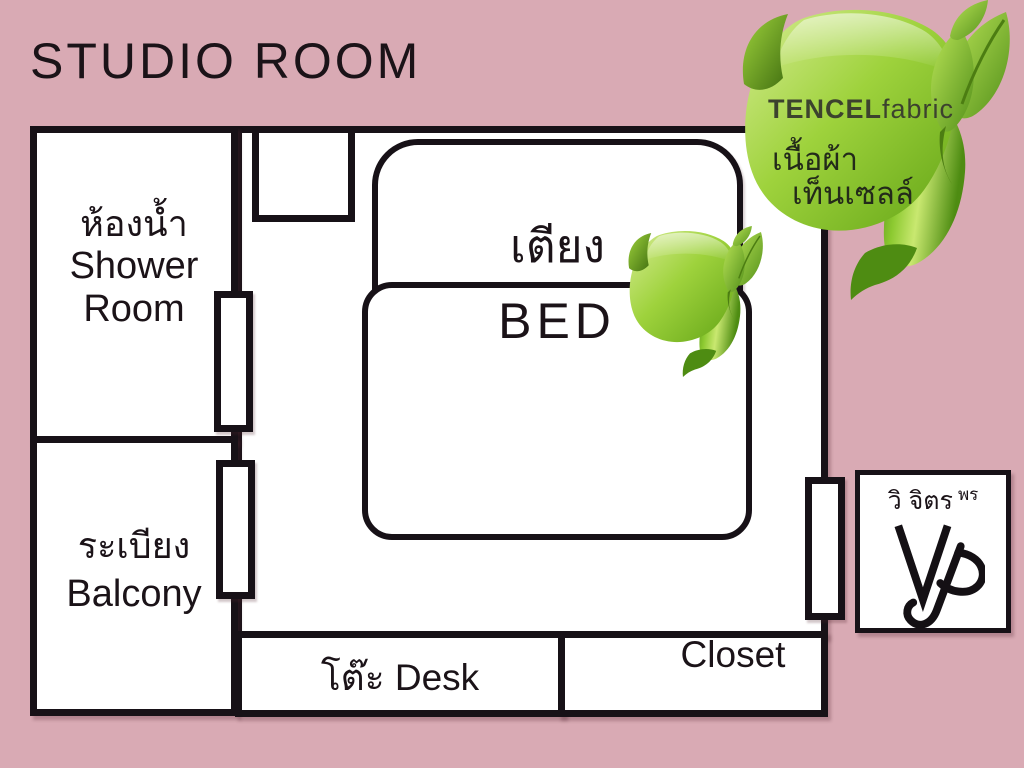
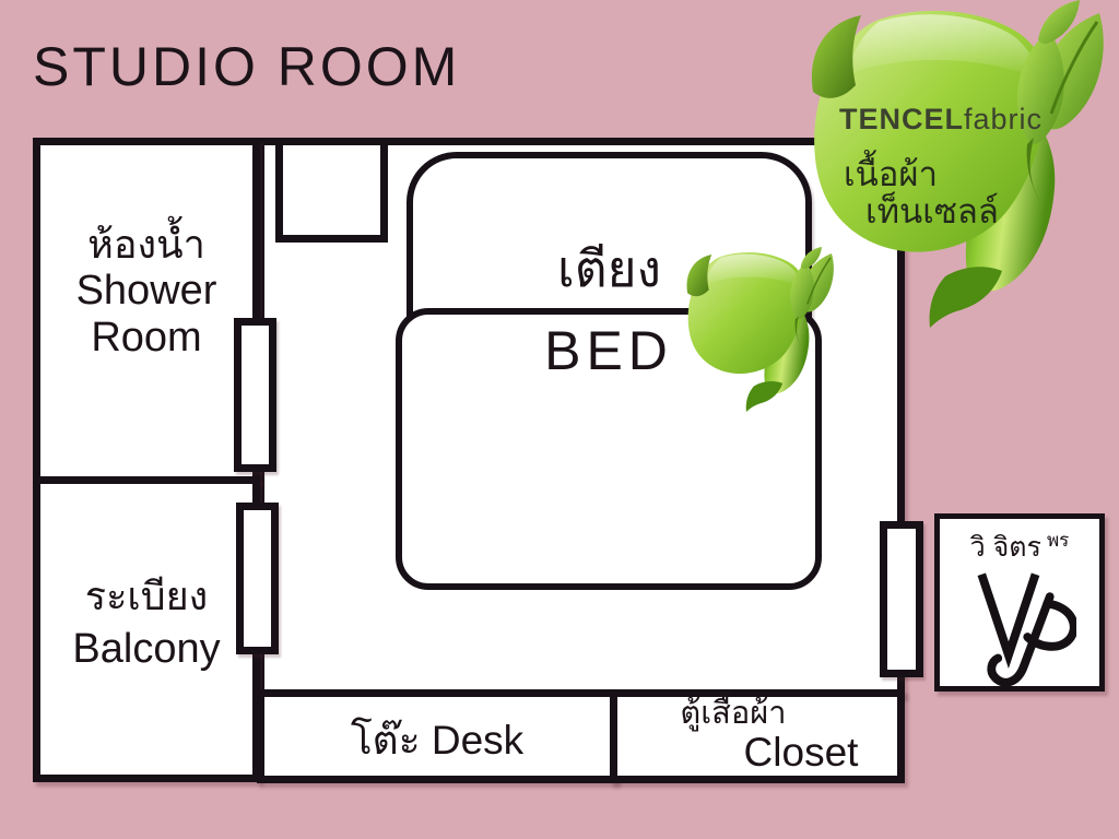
  STUDIO ROOM
  ห้องน้ำ
  Shower
  Room
  ระเบียง
  Balcony
  เตียง
  BED
  โต๊ะ Desk
+ ตู้เสื้อผ้า
  Closet
  TENCELfabric
  เนื้อผ้า
  เท็นเซลล์
  วิ จิตร พร
